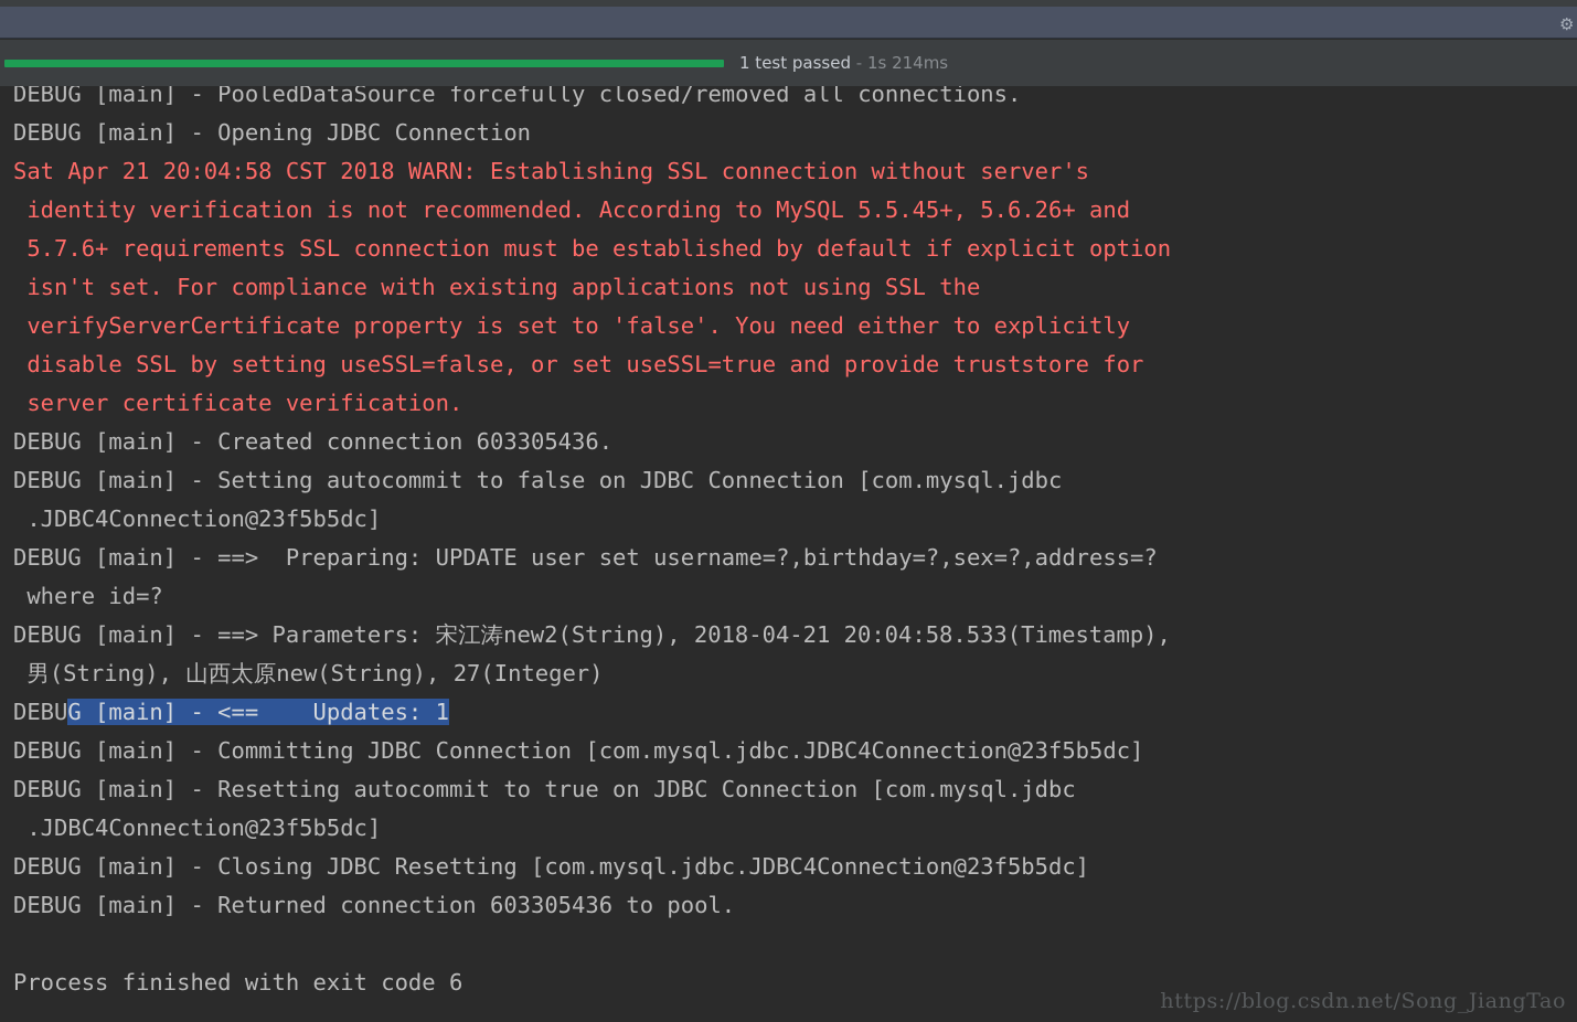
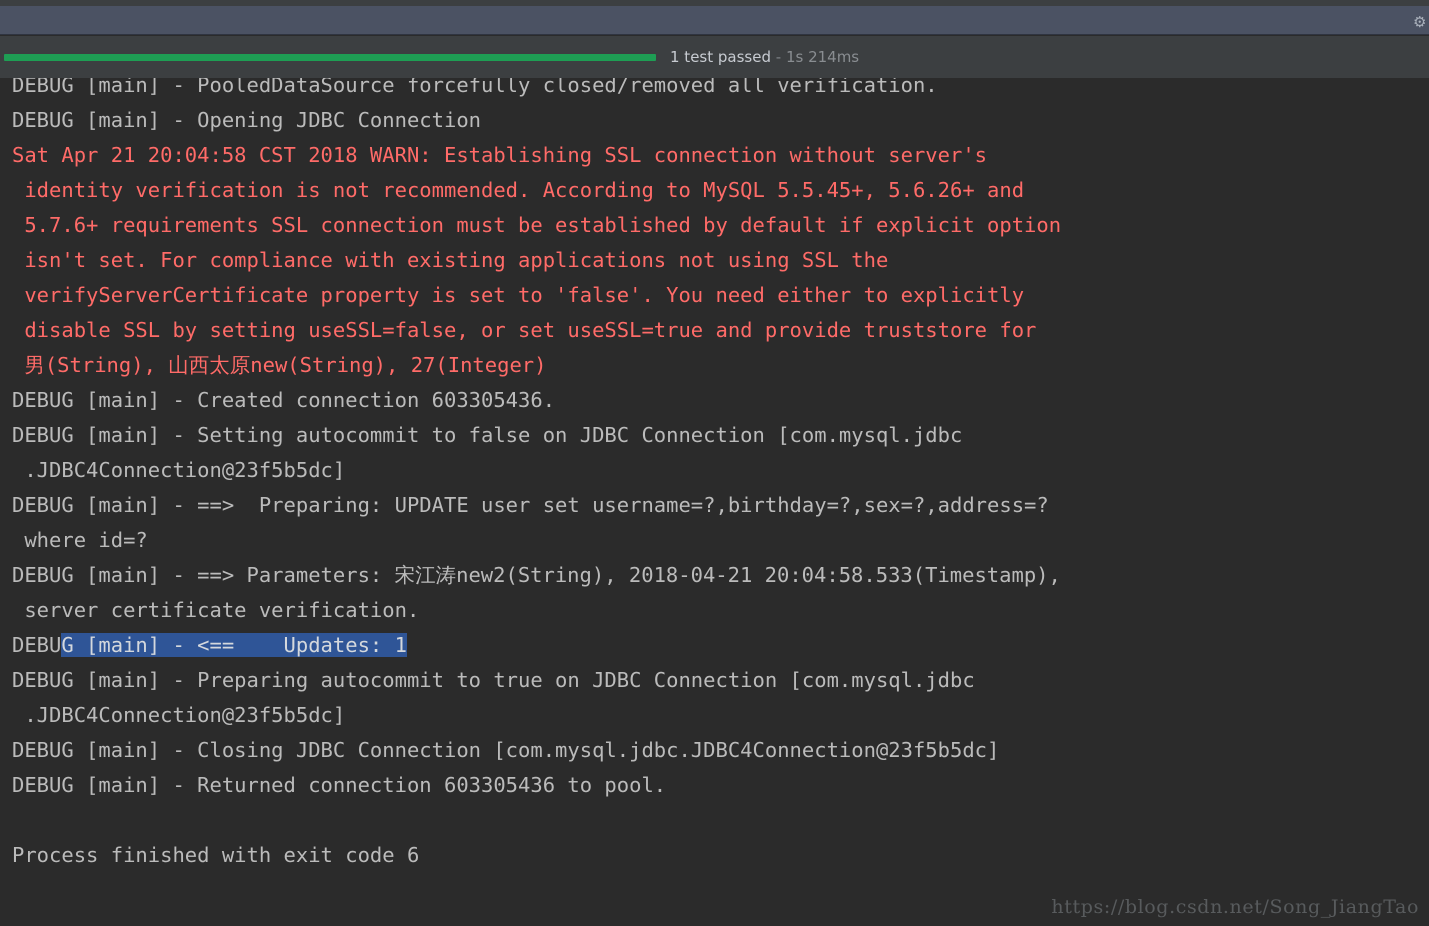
  ⚙
  1 test passed - 1s 214ms
- DEBUG [main] - PooledDataSource forcefully closed/removed all connections.
+ DEBUG [main] - PooledDataSource forcefully closed/removed all verification.
  DEBUG [main] - Opening JDBC Connection
  Sat Apr 21 20:04:58 CST 2018 WARN: Establishing SSL connection without server's
  identity verification is not recommended. According to MySQL 5.5.45+, 5.6.26+ and
  5.7.6+ requirements SSL connection must be established by default if explicit option
  isn't set. For compliance with existing applications not using SSL the
  verifyServerCertificate property is set to 'false'. You need either to explicitly
  disable SSL by setting useSSL=false, or set useSSL=true and provide truststore for
- server certificate verification.
+ 男(String), 山西太原new(String), 27(Integer)
  DEBUG [main] - Created connection 603305436.
  DEBUG [main] - Setting autocommit to false on JDBC Connection [com.mysql.jdbc
  .JDBC4Connection@23f5b5dc]
  DEBUG [main] - ==> Preparing: UPDATE user set username=?,birthday=?,sex=?,address=?
  where id=?
  DEBUG [main] - ==> Parameters: 宋江涛new2(String), 2018-04-21 20:04:58.533(Timestamp),
- 男(String), 山西太原new(String), 27(Integer)
+ server certificate verification.
  DEBUG [main] - <== Updates: 1
- DEBUG [main] - Committing JDBC Connection [com.mysql.jdbc.JDBC4Connection@23f5b5dc]
- DEBUG [main] - Resetting autocommit to true on JDBC Connection [com.mysql.jdbc
+ DEBUG [main] - Preparing autocommit to true on JDBC Connection [com.mysql.jdbc
  .JDBC4Connection@23f5b5dc]
- DEBUG [main] - Closing JDBC Resetting [com.mysql.jdbc.JDBC4Connection@23f5b5dc]
+ DEBUG [main] - Closing JDBC Connection [com.mysql.jdbc.JDBC4Connection@23f5b5dc]
  DEBUG [main] - Returned connection 603305436 to pool.
  Process finished with exit code 6
  https://blog.csdn.net/Song_JiangTao
